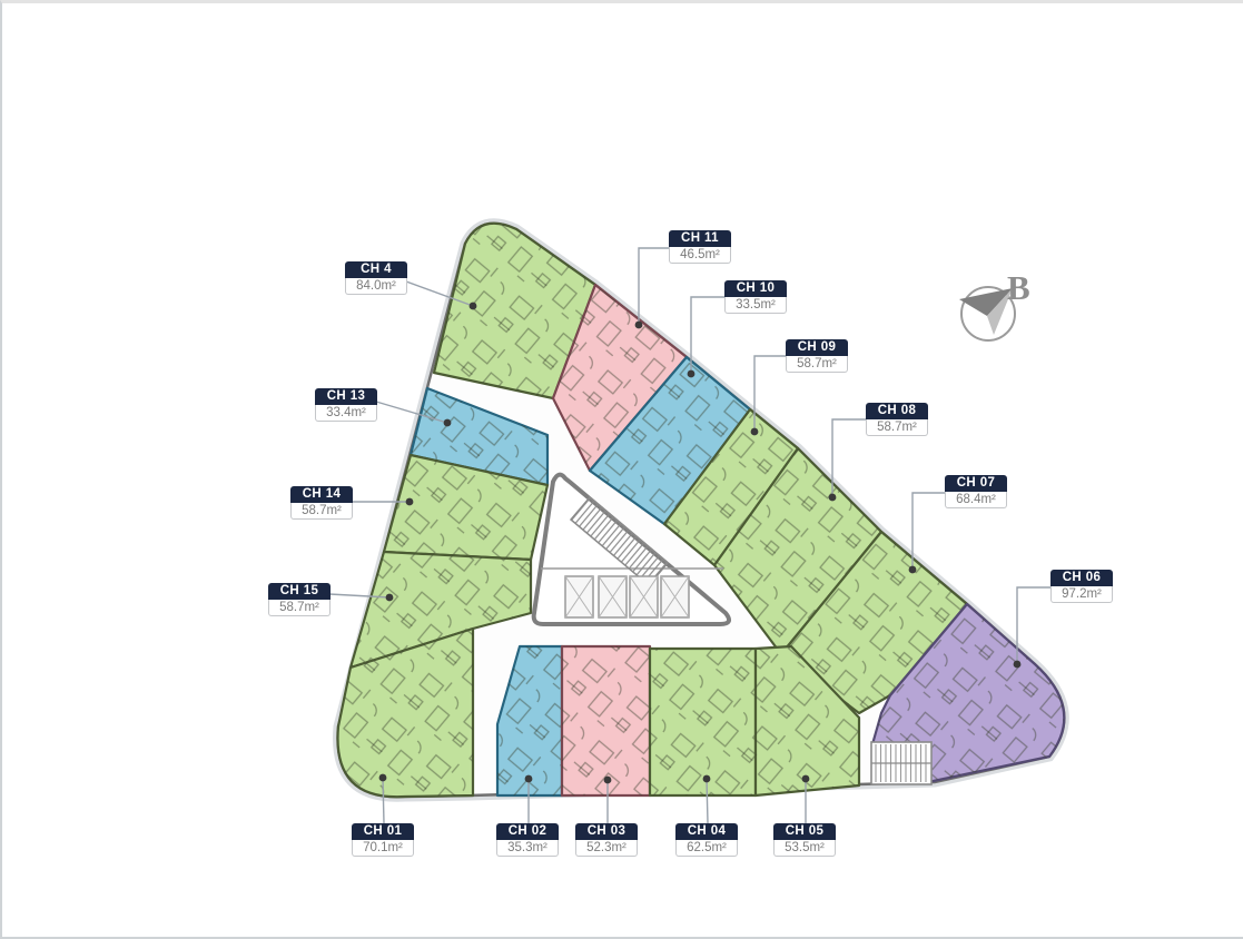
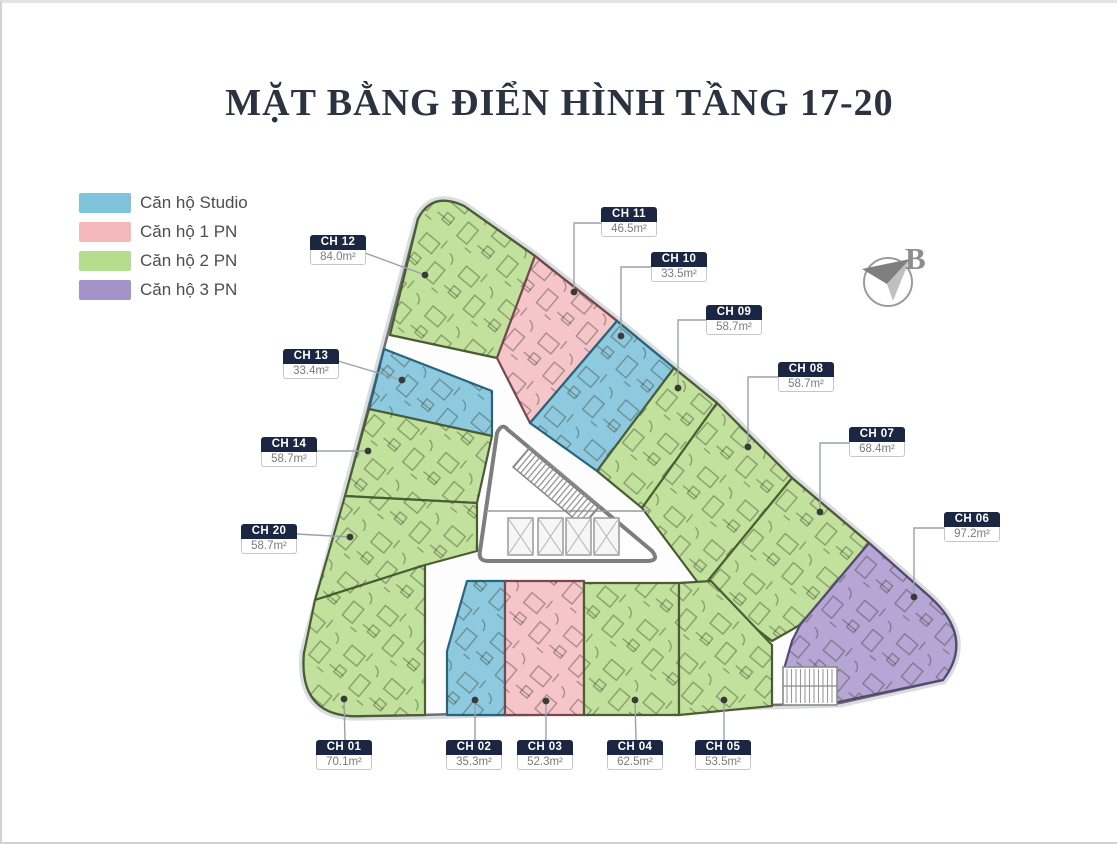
+ MẶT BẰNG ĐIỂN HÌNH TẦNG 17-20
+ Căn hộ Studio
+ Căn hộ 1 PN
+ Căn hộ 2 PN
+ Căn hộ 3 PN
  B
  CH 01
  70.1m²
  CH 02
  35.3m²
  CH 03
  52.3m²
  CH 04
  62.5m²
  CH 05
  53.5m²
  CH 06
  97.2m²
  CH 07
  68.4m²
  CH 08
  58.7m²
  CH 09
  58.7m²
  CH 10
  33.5m²
  CH 11
  46.5m²
- CH 4
+ CH 12
  84.0m²
  CH 13
  33.4m²
  CH 14
  58.7m²
- CH 15
+ CH 20
  58.7m²
